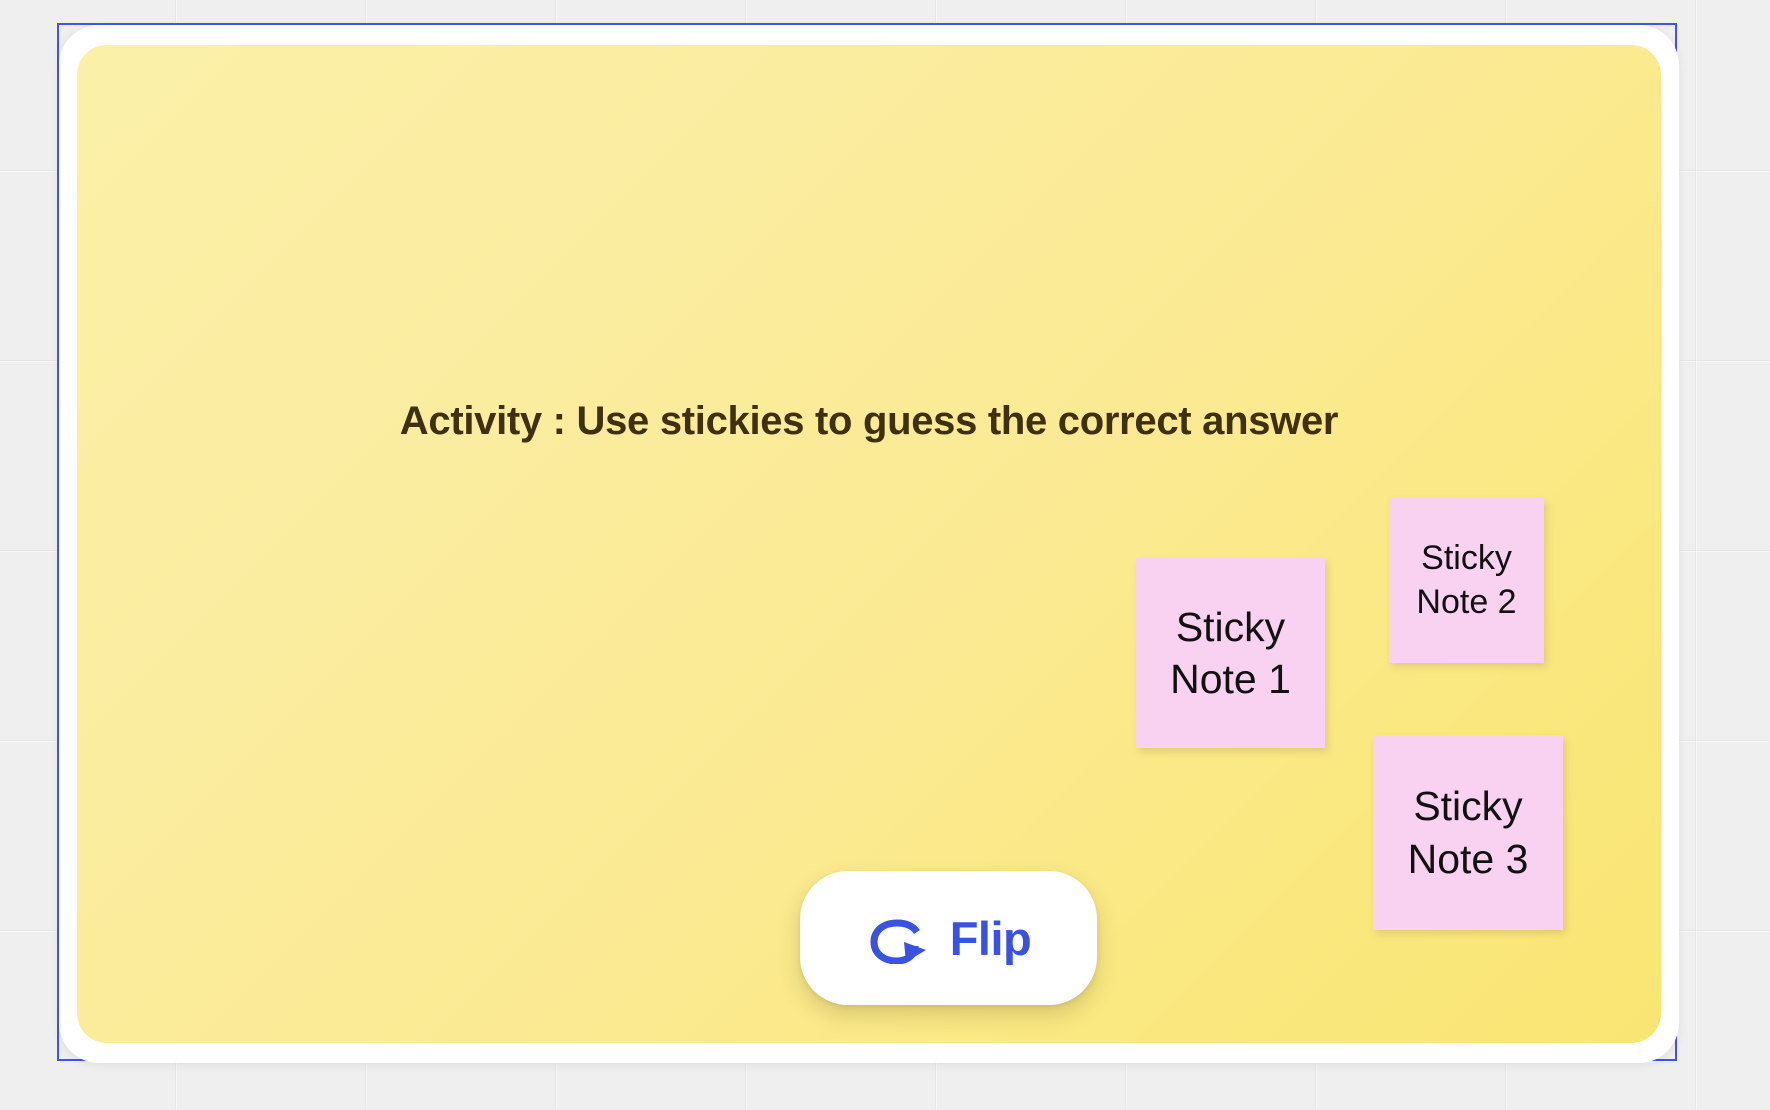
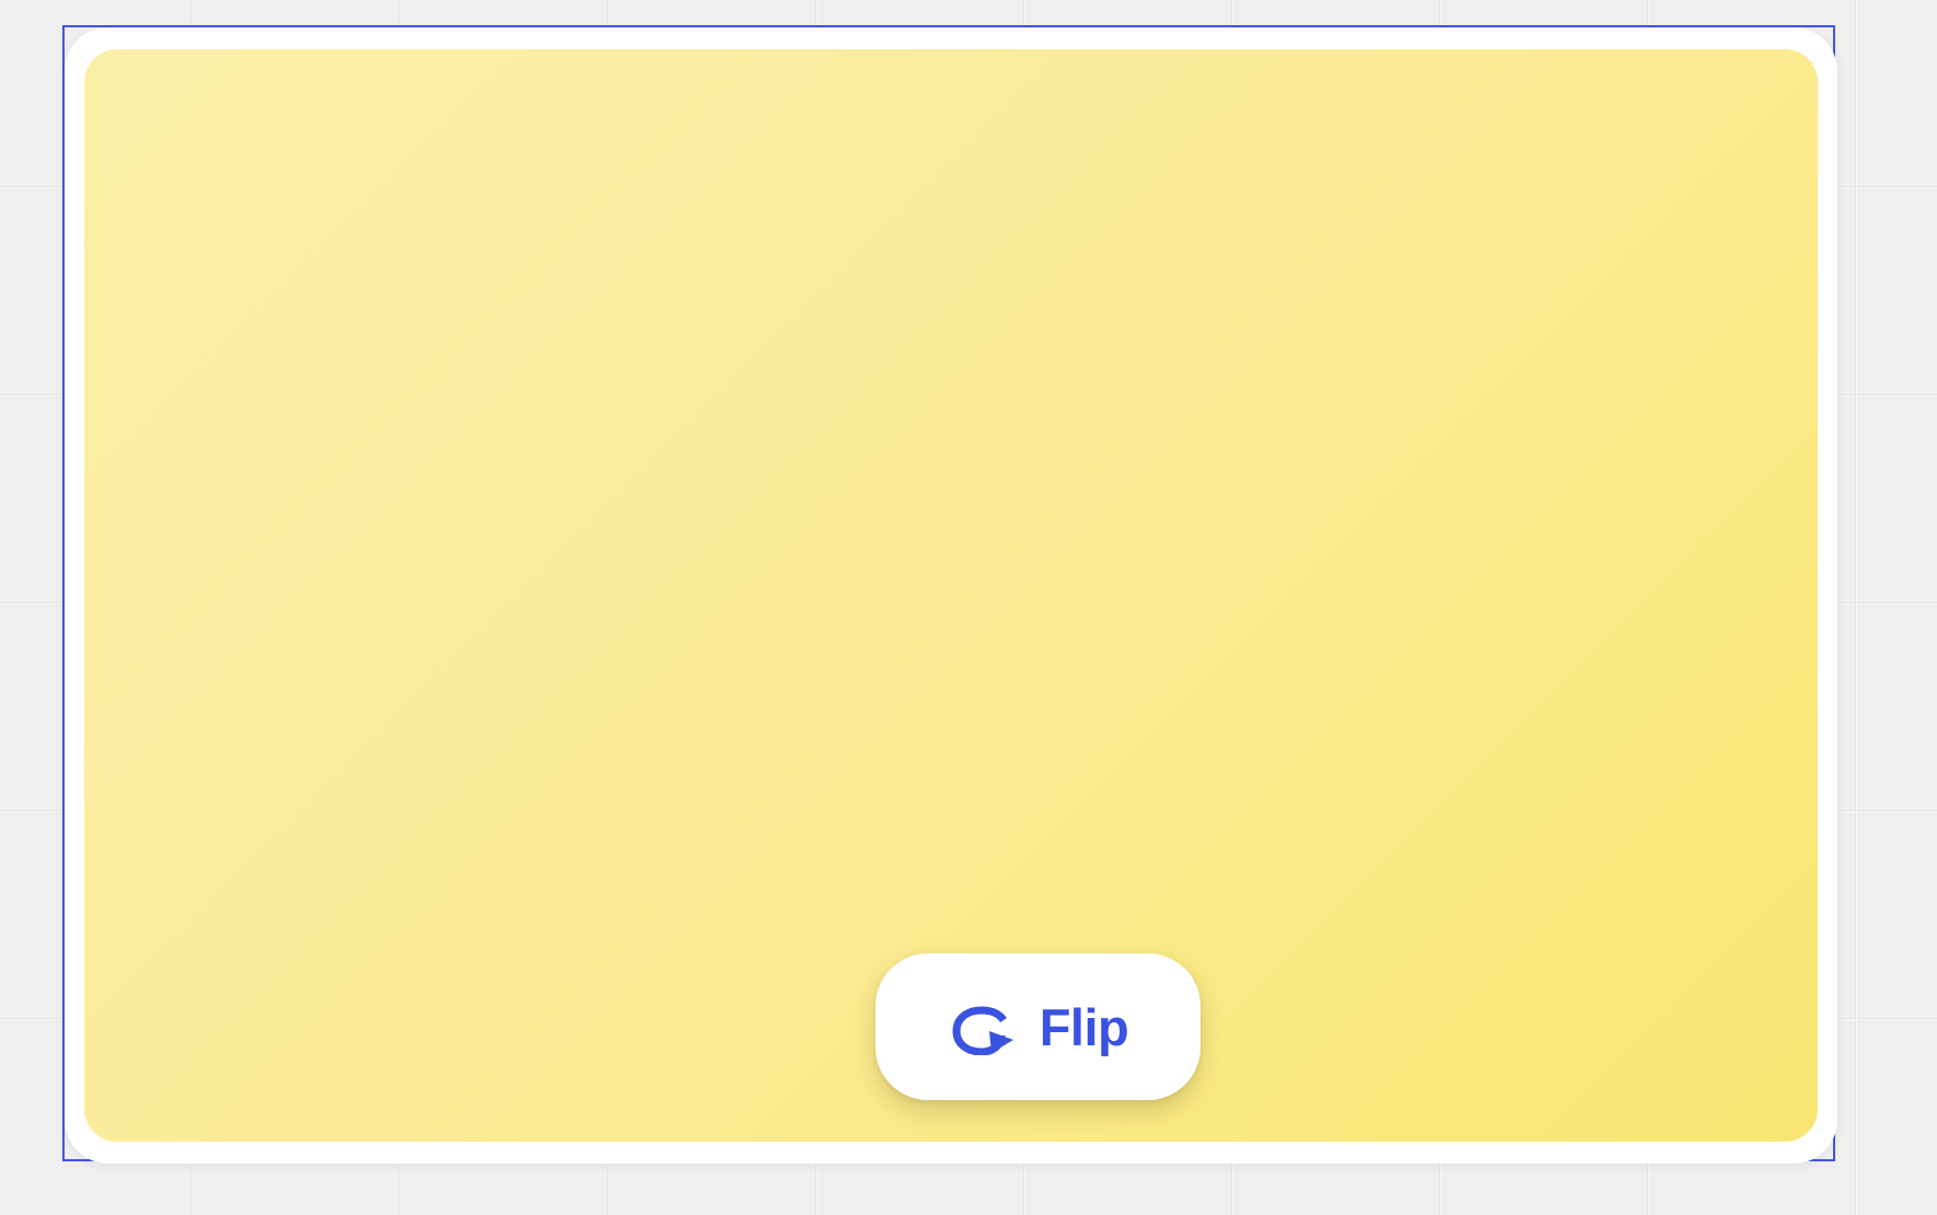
- Activity : Use stickies to guess the correct answer
- Sticky Note 1
- Sticky Note 2
- Sticky Note 3
  Flip
